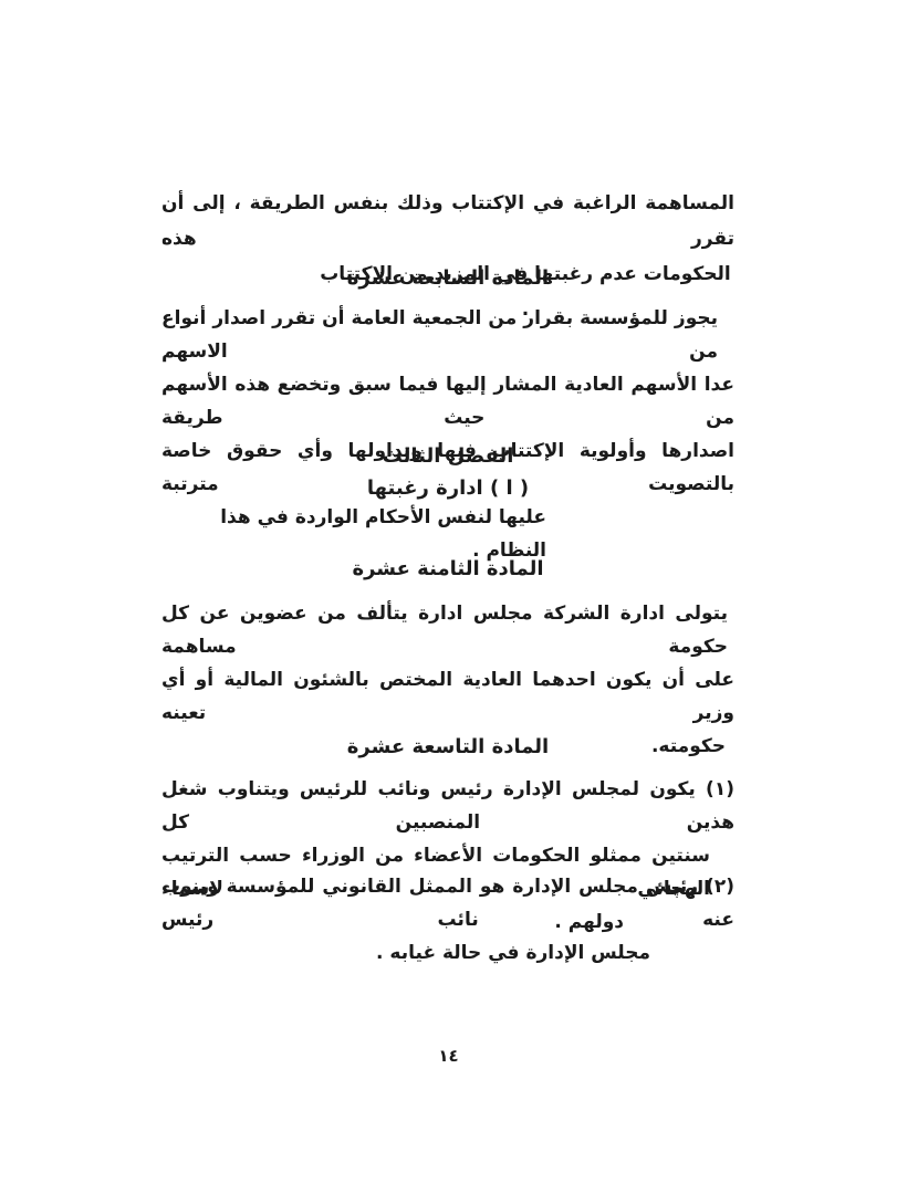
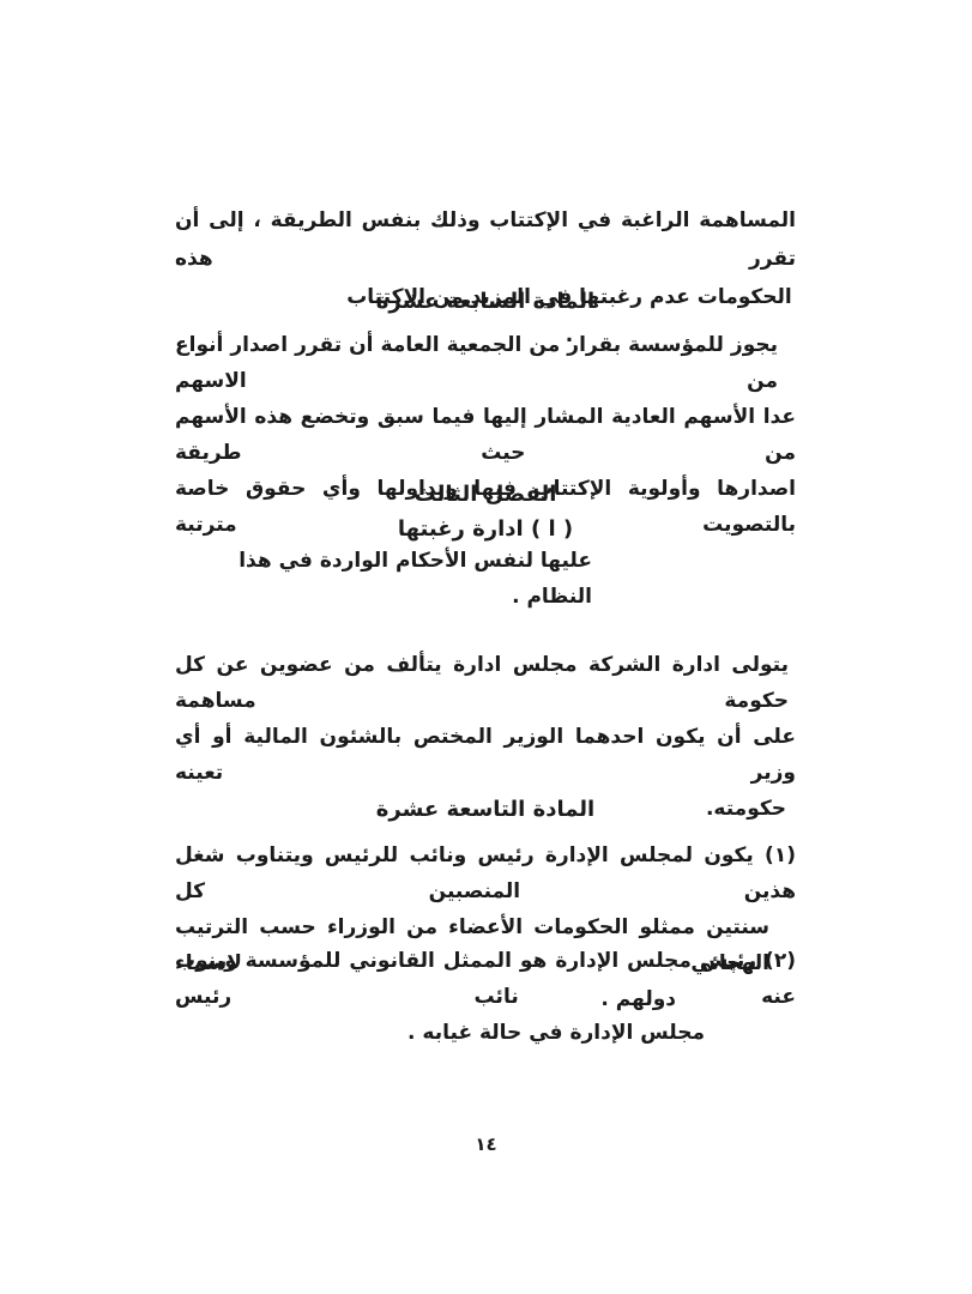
  المساهمة الراغبة في الإكتتاب وذلك بنفس الطريقة ، إلى أن تقرر هذه
  الحكومات عدم رغبتها في المزيد من الإكتتاب .
  المادة السابعة عشرة
  يجوز للمؤسسة بقرار من الجمعية العامة أن تقرر اصدار أنواع من الاسهم
  عدا الأسهم العادية المشار إليها فيما سبق وتخضع هذه الأسهم من حيث طريقة
  اصدارها وأولوية الإكتتاب فيها وتداولها وأي حقوق خاصة بالتصويت مترتبة
  عليها لنفس الأحكام الواردة في هذا النظام .
  الفصل الثالث
  ( ا ) ادارة رغبتها
- المادة الثامنة عشرة
  يتولى ادارة الشركة مجلس ادارة يتألف من عضوين عن كل حكومة مساهمة
- على أن يكون احدهما العادية المختص بالشئون المالية أو أي وزير تعينه
+ على أن يكون احدهما الوزير المختص بالشئون المالية أو أي وزير تعينه
  حكومته.
  المادة التاسعة عشرة
  (١) يكون لمجلس الإدارة رئيس ونائب للرئيس ويتناوب شغل هذين المنصبين كل
  سنتين ممثلو الحكومات الأعضاء من الوزراء حسب الترتيب الهجائي لاسماء
  دولهم .
  (٢) رئيس مجلس الإدارة هو الممثل القانوني للمؤسسة وينوب عنه نائب رئيس
  مجلس الإدارة في حالة غيابه .
  ١٤
